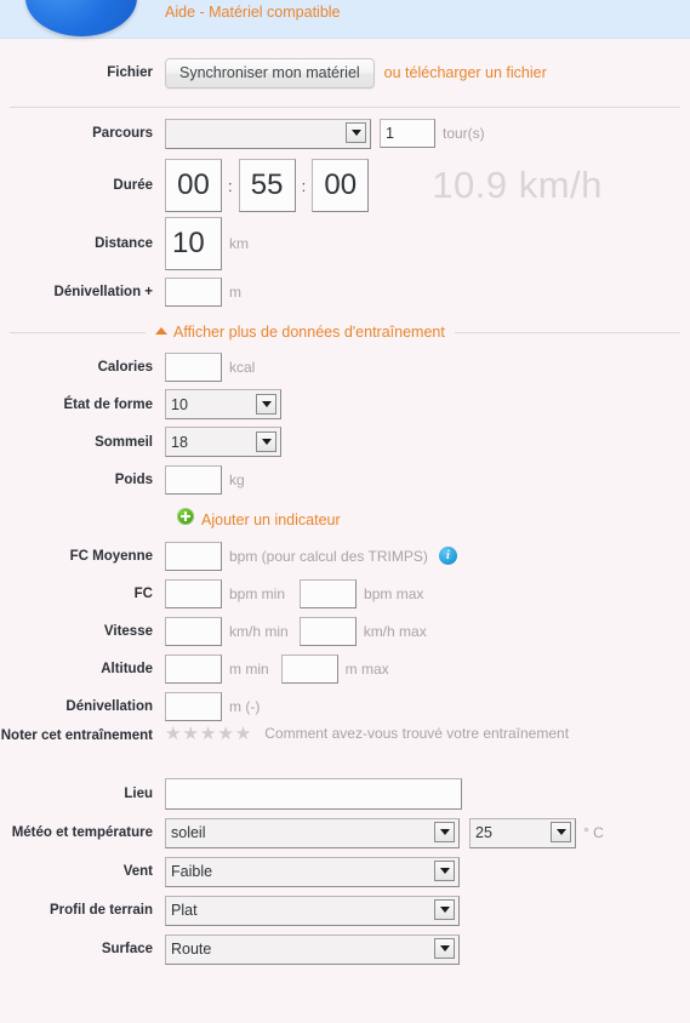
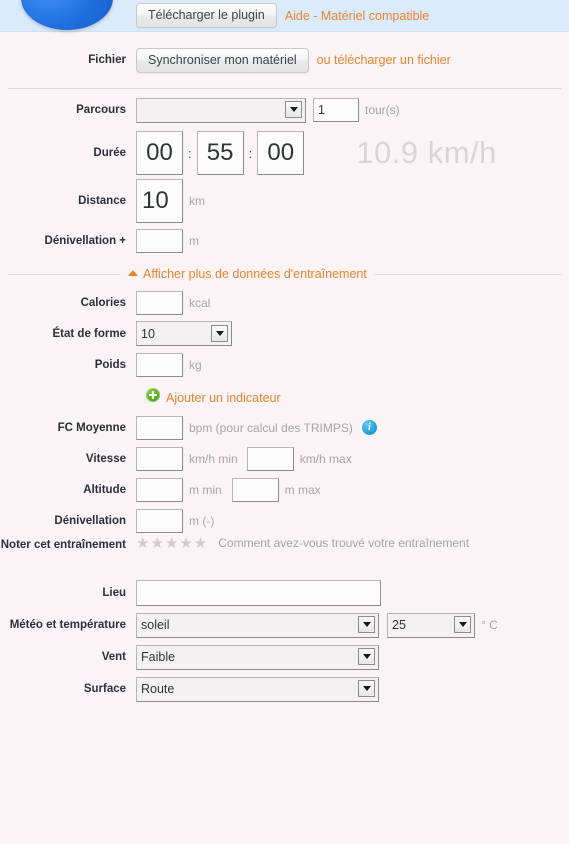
+ Télécharger le plugin
  Aide - Matériel compatible
  Fichier
  Synchroniser mon matériel
  ou télécharger un fichier
  Parcours
  1
  tour(s)
  Durée
  00
  :
  55
  :
  00
  10.9 km/h
  Distance
  10
  km
  Dénivellation +
  m
  Afficher plus de données d'entraînement
  Calories
  kcal
  État de forme
  10
- Sommeil
- 18
  Poids
  kg
  Ajouter un indicateur
  FC Moyenne
  bpm (pour calcul des TRIMPS)
  i
- FC
- bpm min
- bpm max
  Vitesse
  km/h min
  km/h max
  Altitude
  m min
  m max
  Dénivellation
  m (-)
  Noter cet entraînement
  ★★★★★
  Comment avez-vous trouvé votre entraînement
  Lieu
  Météo et température
  soleil
  25
  ° C
  Vent
  Faible
- Profil de terrain
- Plat
  Surface
  Route
